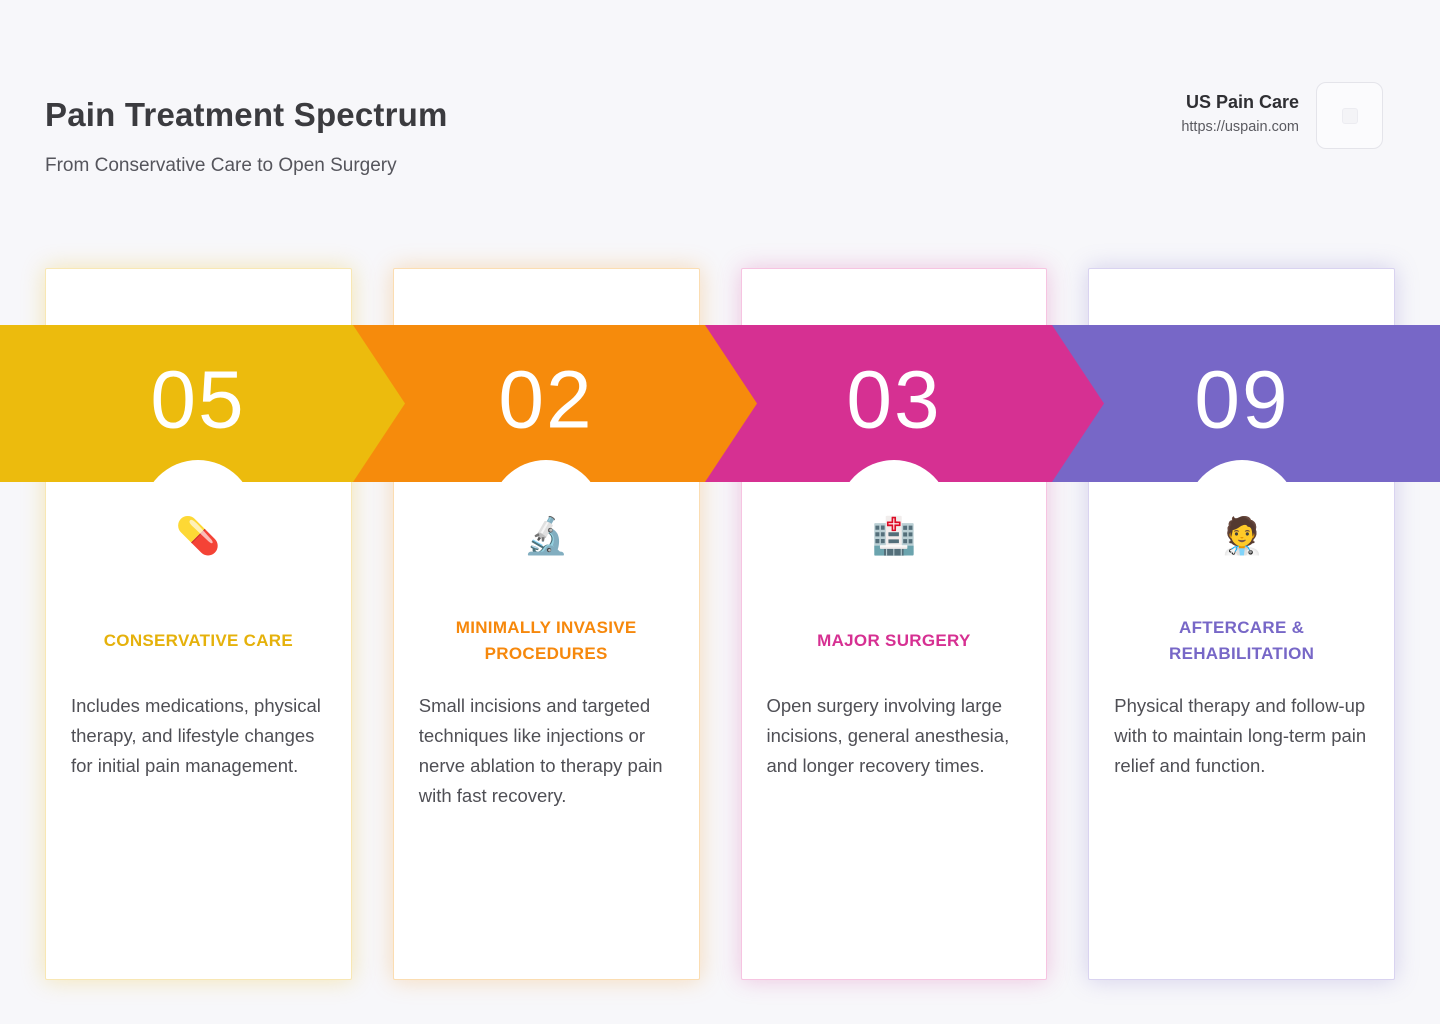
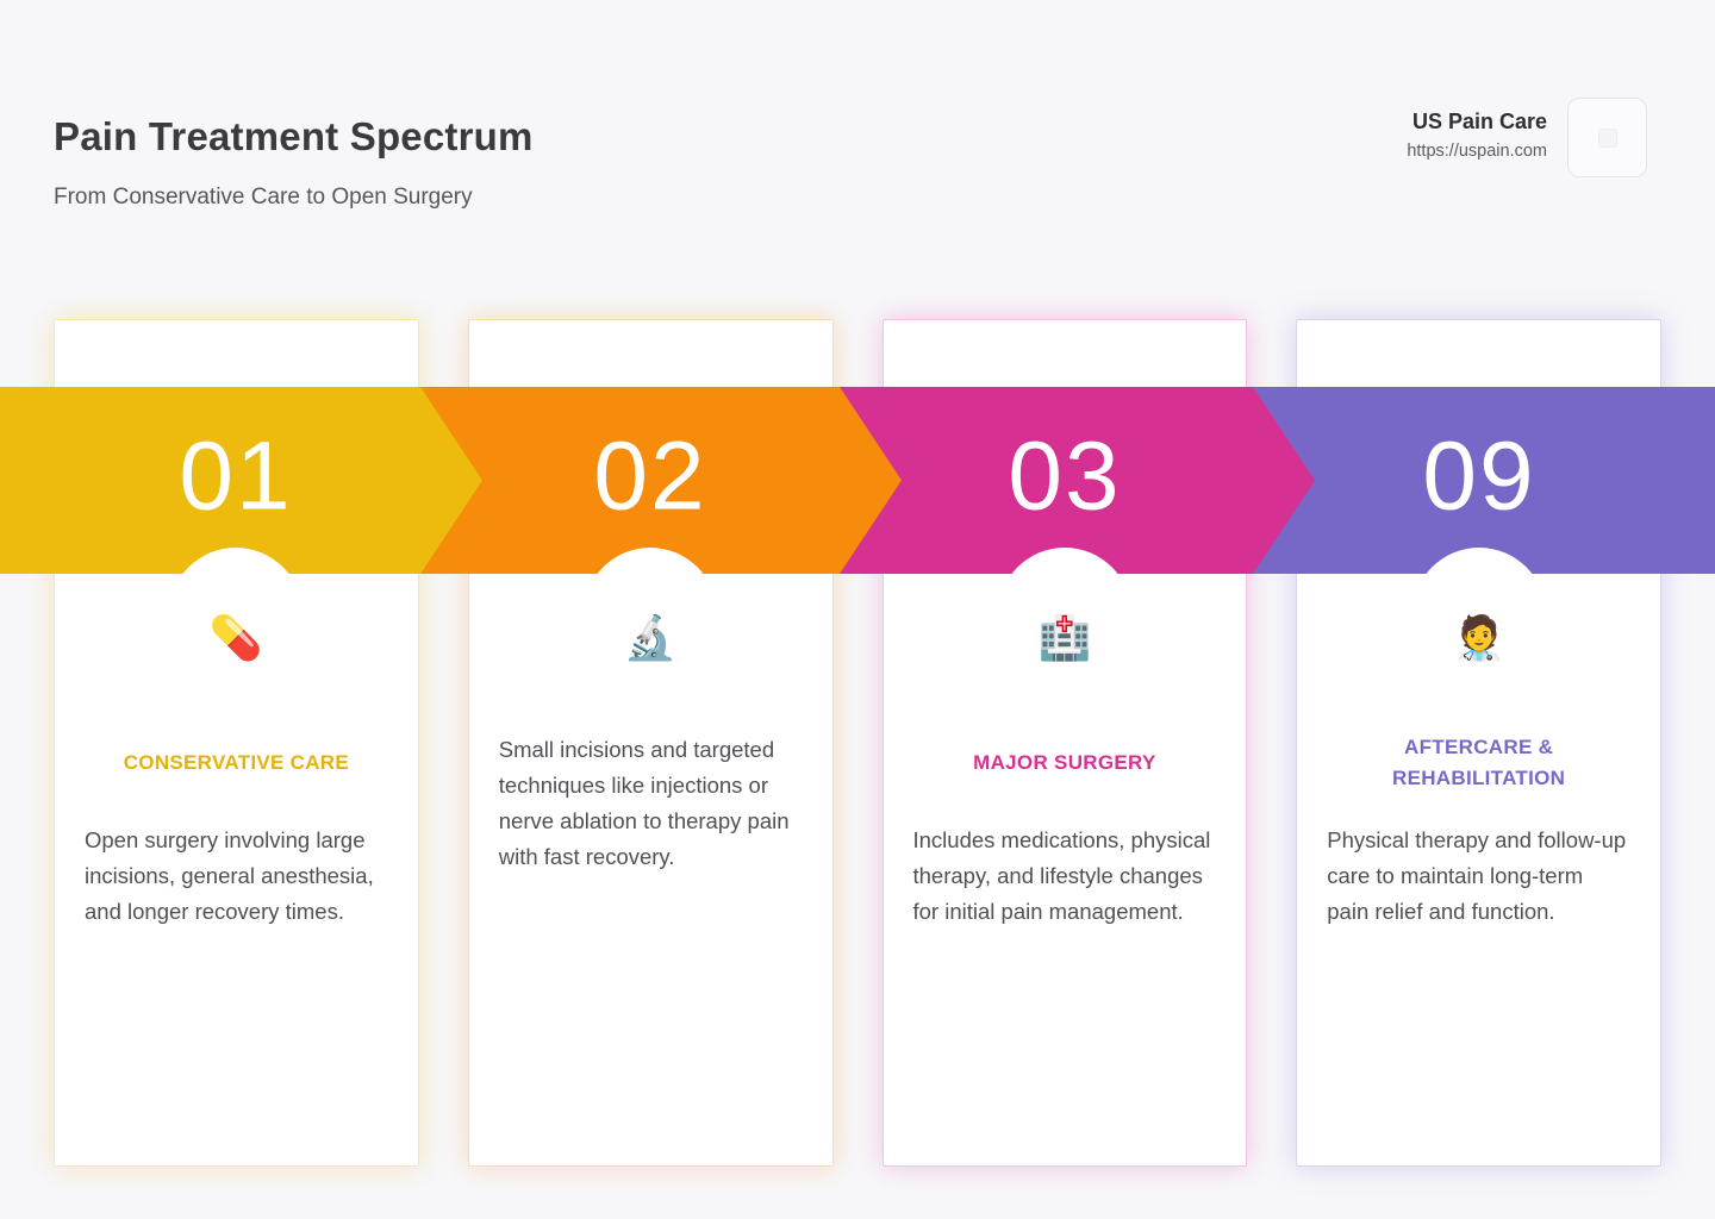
  Pain Treatment Spectrum
  From Conservative Care to Open Surgery
  US Pain Care
  https://uspain.com
  CONSERVATIVE CARE
- Includes medications, physical therapy, and lifestyle changes for initial pain management.
+ Open surgery involving large incisions, general anesthesia, and longer recovery times.
- MINIMALLY INVASIVE PROCEDURES
  Small incisions and targeted techniques like injections or nerve ablation to therapy pain with fast recovery.
  MAJOR SURGERY
- Open surgery involving large incisions, general anesthesia, and longer recovery times.
+ Includes medications, physical therapy, and lifestyle changes for initial pain management.
  AFTERCARE & REHABILITATION
- Physical therapy and follow-up with to maintain long-term pain relief and function.
+ Physical therapy and follow-up care to maintain long-term pain relief and function.
- 05
+ 01
  02
  03
  09
  💊
  🔬
  🏥
  🧑‍⚕️
